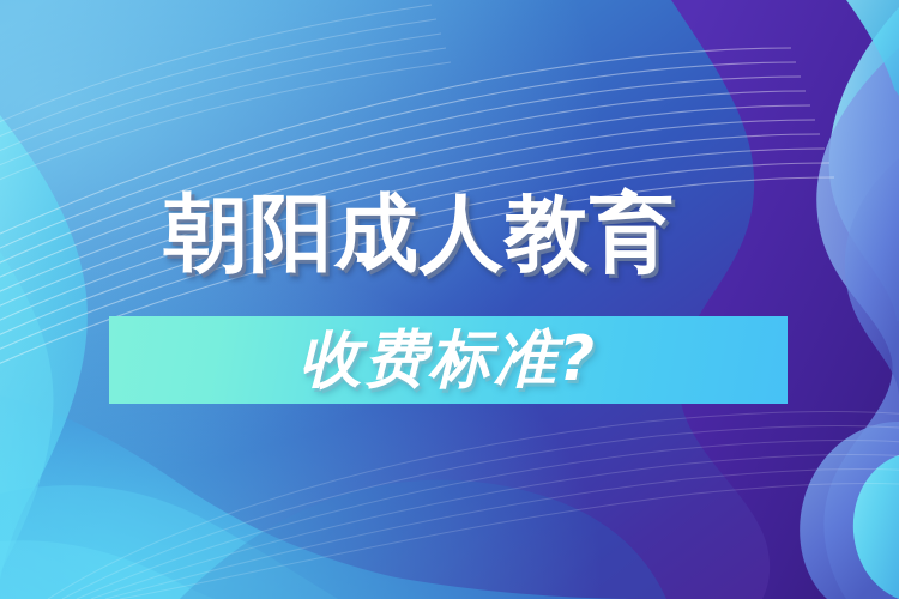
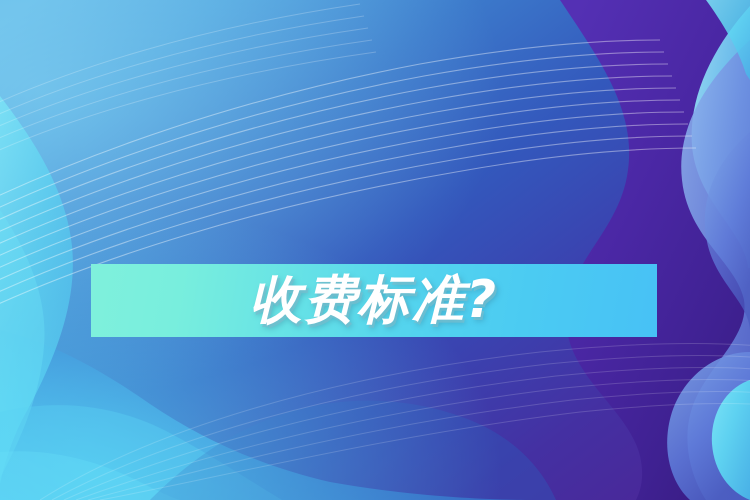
- 朝阳成人教育
  收费标准?
